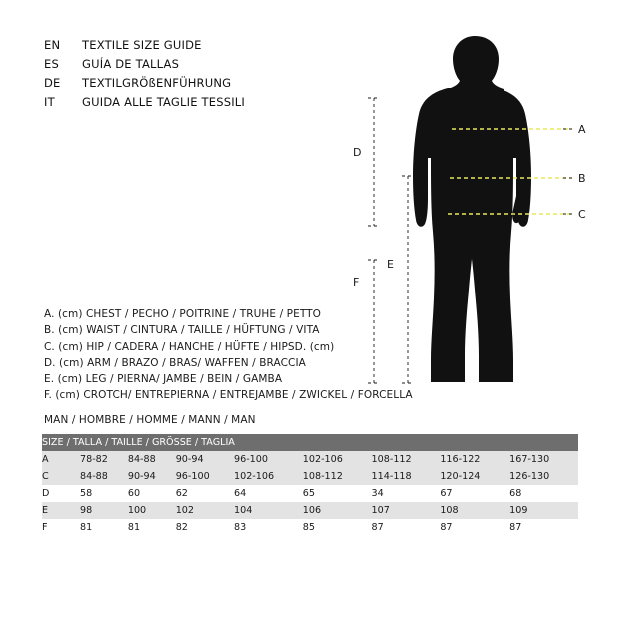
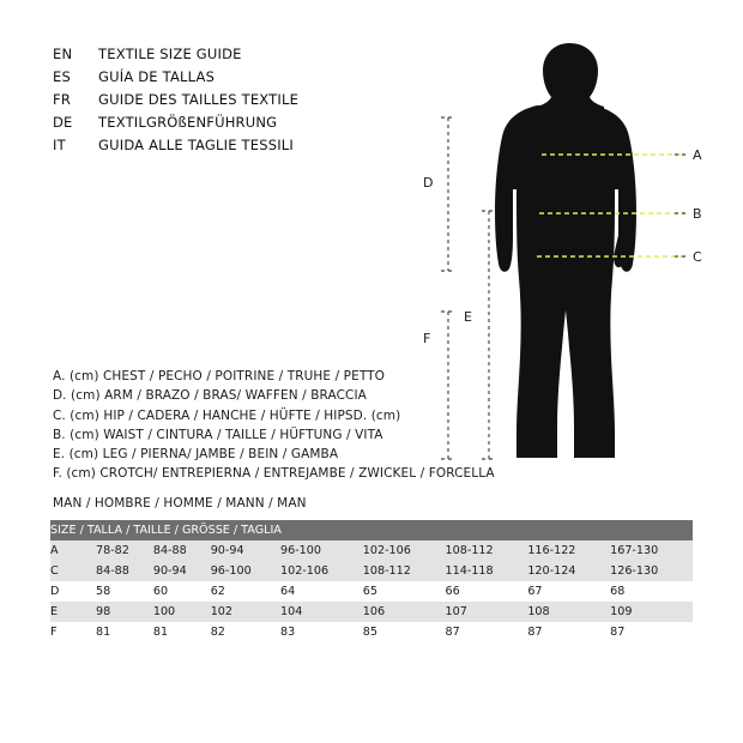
  EN
  TEXTILE SIZE GUIDE
  ES
  GUÍA DE TALLAS
+ FR
+ GUIDE DES TAILLES TEXTILE
  DE
  TEXTILGRÖßENFÜHRUNG
  IT
  GUIDA ALLE TAGLIE TESSILI
  A. (cm) CHEST / PECHO / POITRINE / TRUHE / PETTO
- B. (cm) WAIST / CINTURA / TAILLE / HÜFTUNG / VITA
+ D. (cm) ARM / BRAZO / BRAS/ WAFFEN / BRACCIA
  C. (cm) HIP / CADERA / HANCHE / HÜFTE / HIPSD. (cm)
- D. (cm) ARM / BRAZO / BRAS/ WAFFEN / BRACCIA
+ B. (cm) WAIST / CINTURA / TAILLE / HÜFTUNG / VITA
  E. (cm) LEG / PIERNA/ JAMBE / BEIN / GAMBA
  F. (cm) CROTCH/ ENTREPIERNA / ENTREJAMBE / ZWICKEL / FORCELLA
  MAN / HOMBRE / HOMME / MANN / MAN
  A
  B
  C
  D
  E
  F
  SIZE / TALLA / TAILLE / GRÖSSE / TAGLIA
  A	78-82	84-88	90-94	96-100	102-106	108-112	116-122	167-130
  C	84-88	90-94	96-100	102-106	108-112	114-118	120-124	126-130
- D	58	60	62	64	65	34	67	68
+ D	58	60	62	64	65	66	67	68
  E	98	100	102	104	106	107	108	109
  F	81	81	82	83	85	87	87	87
